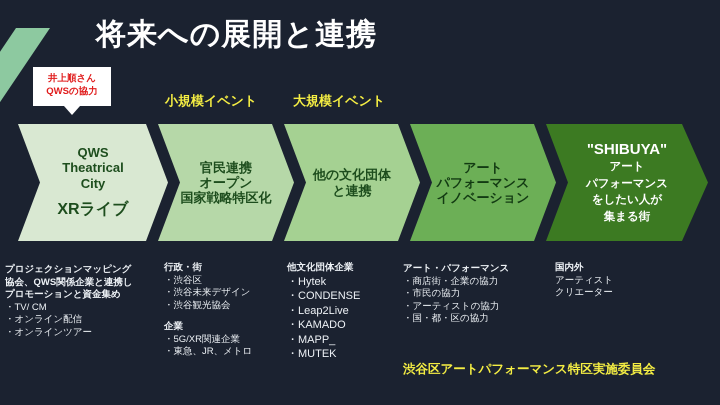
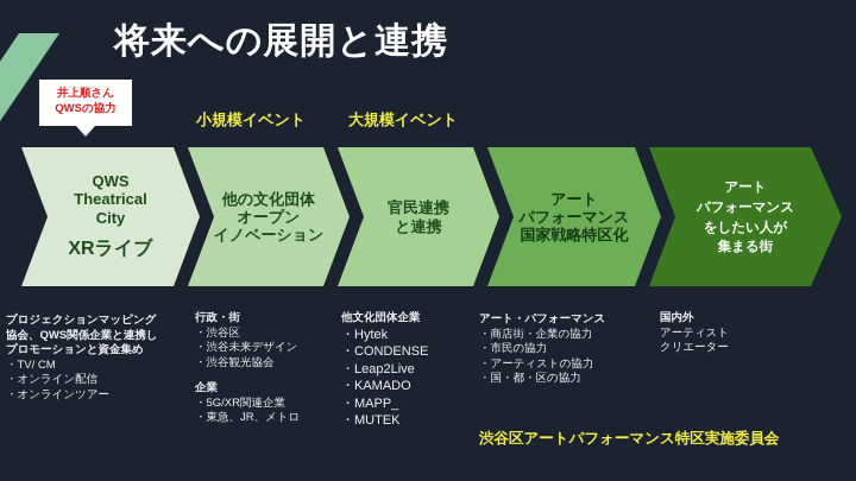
  将来への展開と連携
  小規模イベント
  大規模イベント
  QWS
  Theatrical
  City
  XRライブ
- 官民連携
+ 他の文化団体
  オープン
- 国家戦略特区化
+ イノベーション
- 他の文化団体
+ 官民連携
  と連携
  アート
  パフォーマンス
- イノベーション
+ 国家戦略特区化
- "SHIBUYA"
  アート
  パフォーマンス
  をしたい人が
  集まる街
  井上順さん
  QWSの協力
  プロジェクションマッピング
  協会、QWS関係企業と連携し
  プロモーションと資金集め
  ・TV/ CM
  ・オンライン配信
  ・オンラインツアー
  行政・街
  ・渋谷区
  ・渋谷未来デザイン
  ・渋谷観光協会
  企業
  ・5G/XR関連企業
  ・東急、JR、メトロ
  他文化団体企業
  ・Hytek
  ・CONDENSE
  ・Leap2Live
  ・KAMADO
  ・MAPP_
  ・MUTEK
  アート・パフォーマンス
  ・商店街・企業の協力
  ・市民の協力
  ・アーティストの協力
  ・国・都・区の協力
  国内外
  アーティスト
  クリエーター
  渋谷区アートパフォーマンス特区実施委員会
